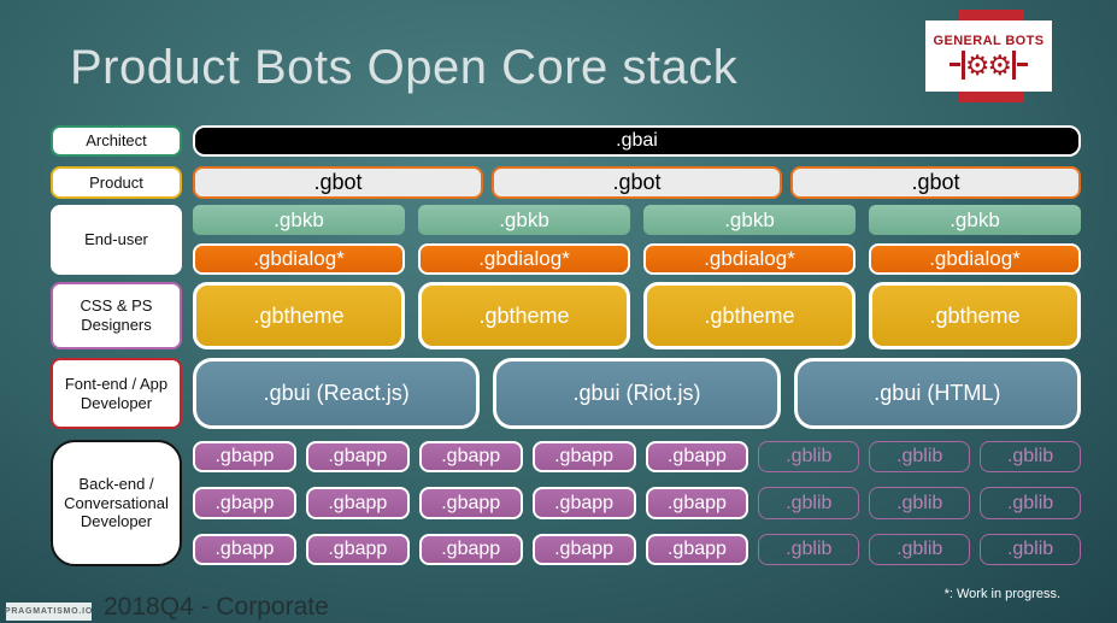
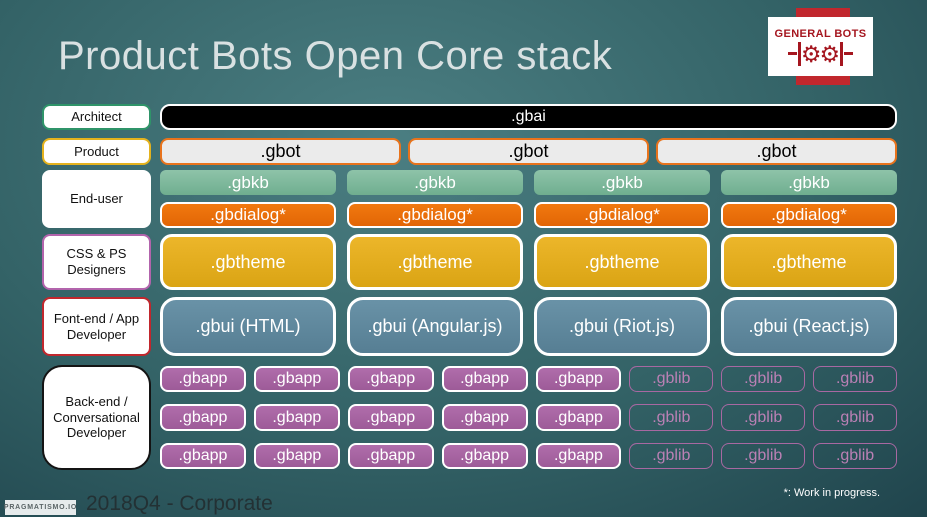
  Product Bots Open Core stack
  GENERAL BOTS
  ⚙
  ⚙
  Architect
  Product
  End-user
  CSS & PS Designers
  Font-end / App Developer
  Back-end / Conversational Developer
  .gbai
  .gbot
  .gbot
  .gbot
  .gbkb
  .gbkb
  .gbkb
  .gbkb
  .gbdialog*
  .gbdialog*
  .gbdialog*
  .gbdialog*
  .gbtheme
  .gbtheme
  .gbtheme
  .gbtheme
- .gbui (React.js)
+ .gbui (HTML)
+ .gbui (Angular.js)
  .gbui (Riot.js)
- .gbui (HTML)
+ .gbui (React.js)
  .gbapp
  .gbapp
  .gbapp
  .gbapp
  .gbapp
  .gblib
  .gblib
  .gblib
  .gbapp
  .gbapp
  .gbapp
  .gbapp
  .gbapp
  .gblib
  .gblib
  .gblib
  .gbapp
  .gbapp
  .gbapp
  .gbapp
  .gbapp
  .gblib
  .gblib
  .gblib
  2018Q4 - Corporate
  *: Work in progress.
